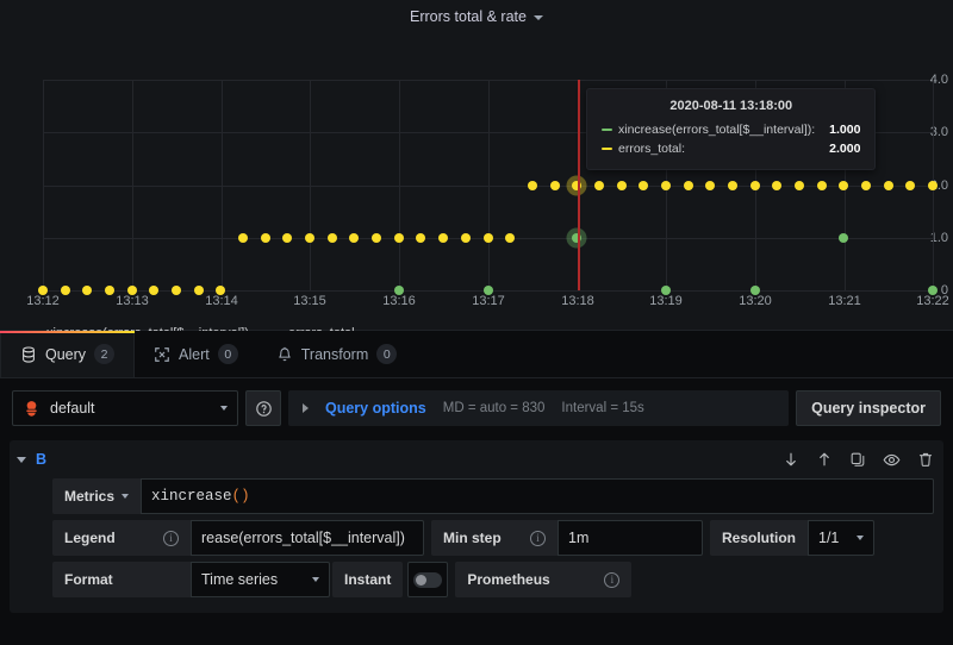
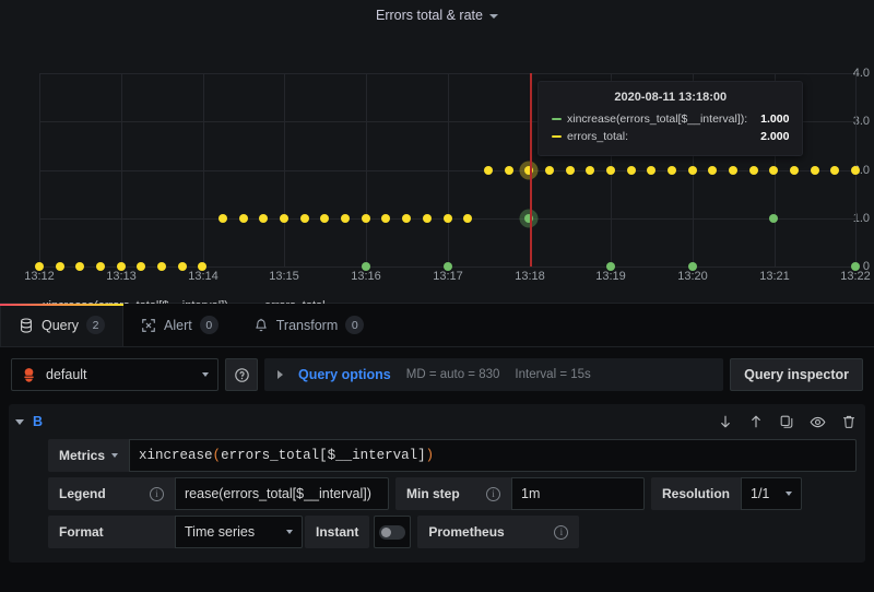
  Errors total & rate
  0
  13:12
  13:13
  13:14
  13:15
  13:16
  13:17
  13:18
  13:19
  13:20
  13:21
  13:22
  2020-08-11 13:18:00
  xincrease(errors_total[$__interval]):
  1.000
  errors_total:
  2.000
  Query
  2
  Alert
  0
  Transform
  0
  default
  Query options
  MD = auto = 830
  Interval = 15s
  Query inspector
  B
  Metrics
  xincrease
  (
+ errors_total[$__interval]
  )
  Legend
  i
  rease(errors_total[$__interval])
  Min step
  i
  1m
  Resolution
  1/1
  Format
  Time series
  Instant
  Prometheus
  i
